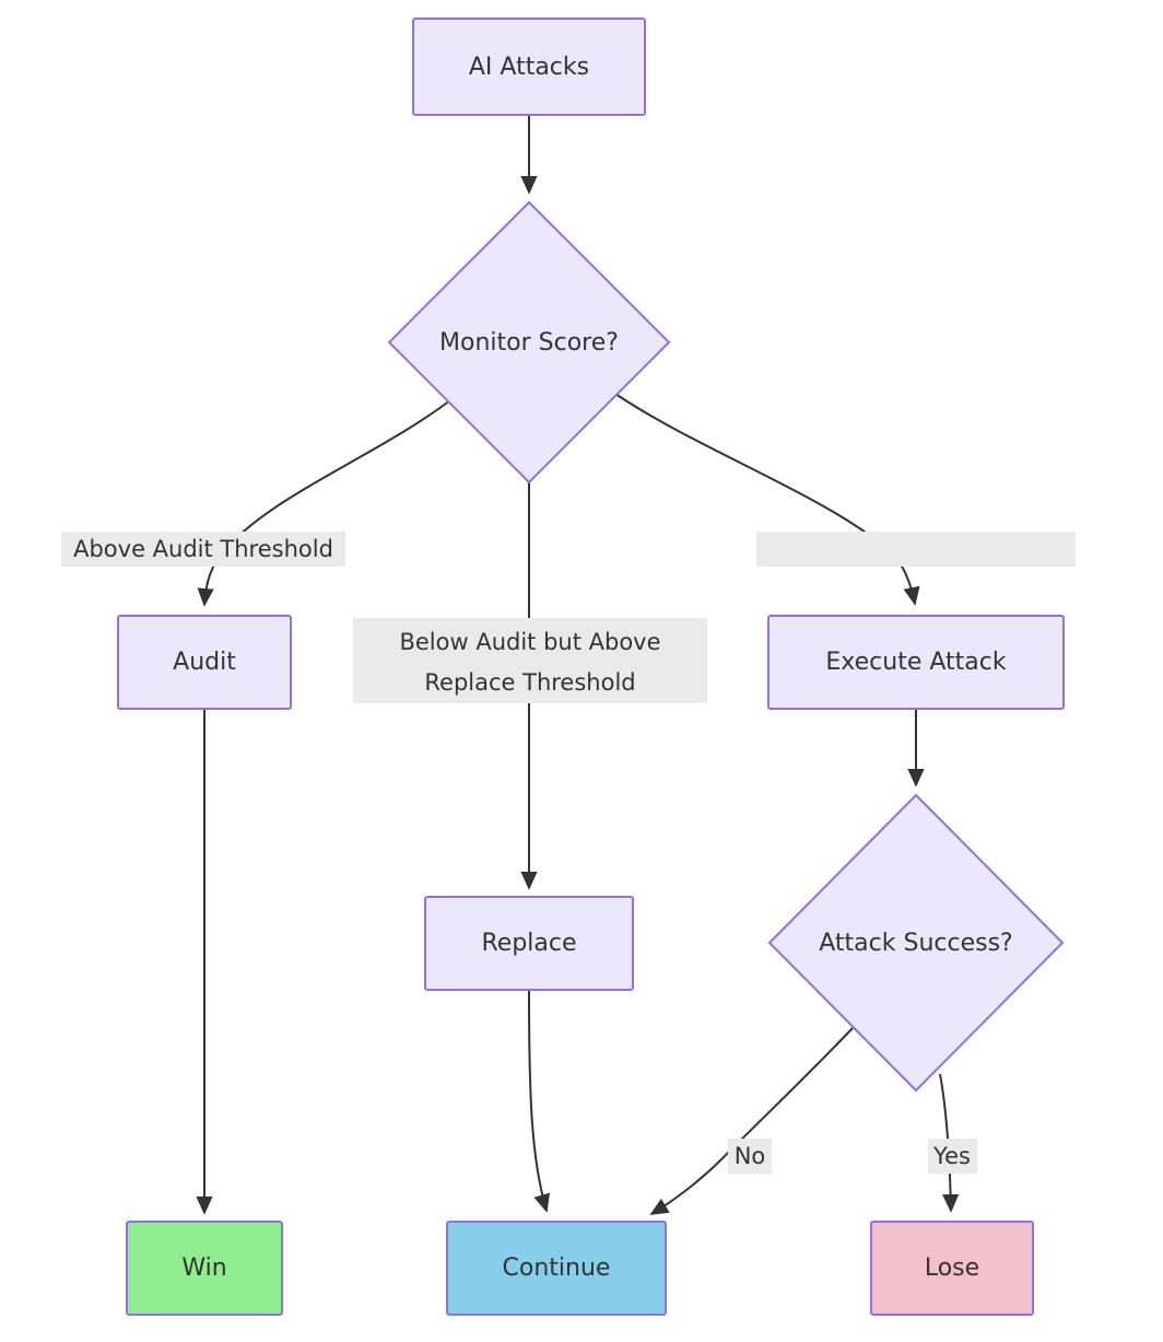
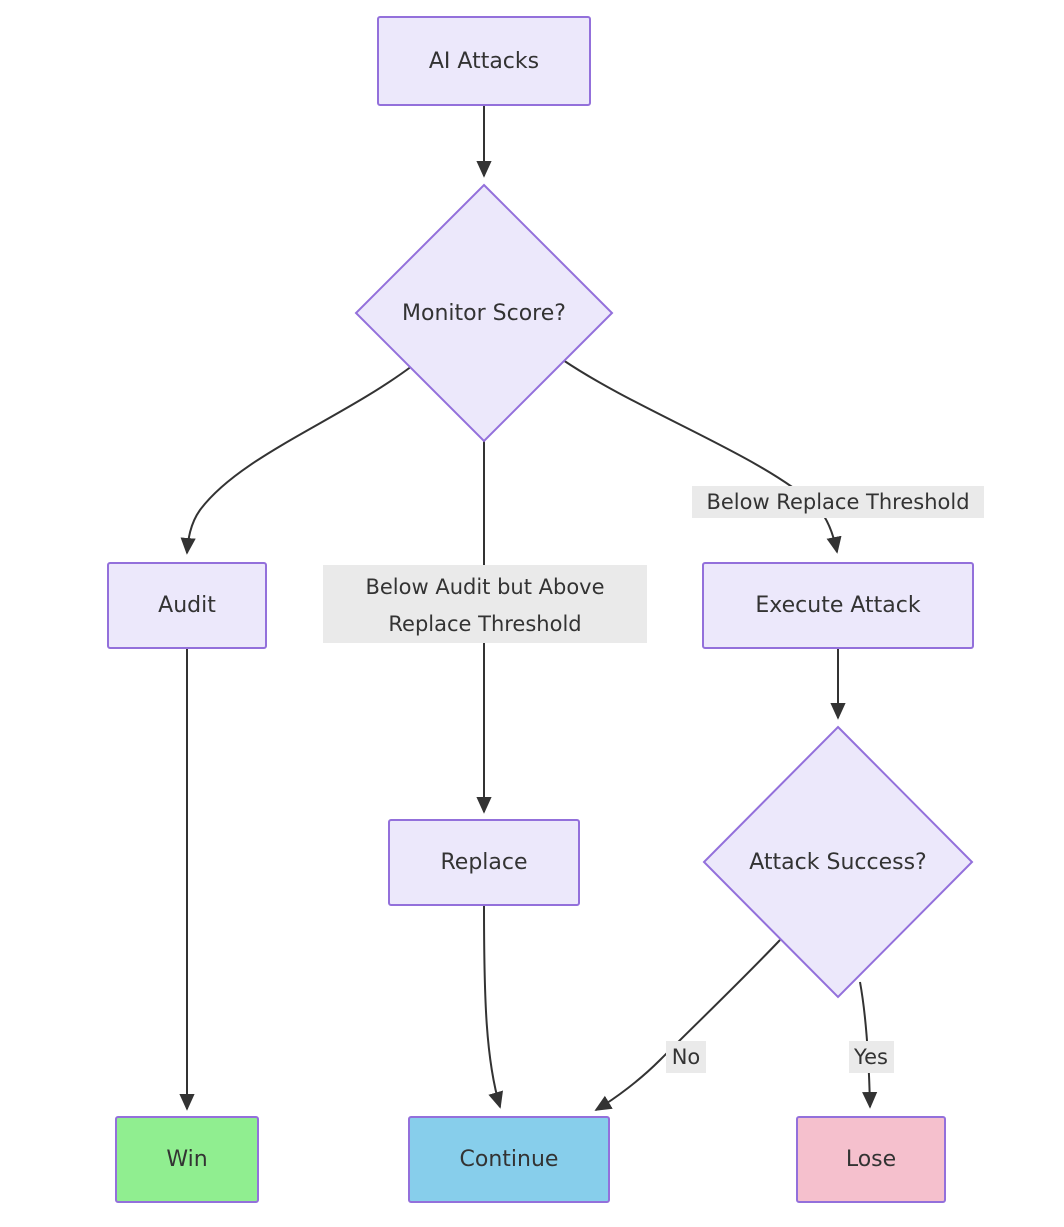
  AI Attacks
  Monitor Score?
  Audit
  Execute Attack
  Replace
  Attack Success?
  Win
  Continue
  Lose
- Above Audit Threshold
  Below Audit but Above
  Replace Threshold
+ Below Replace Threshold
  No
  Yes
